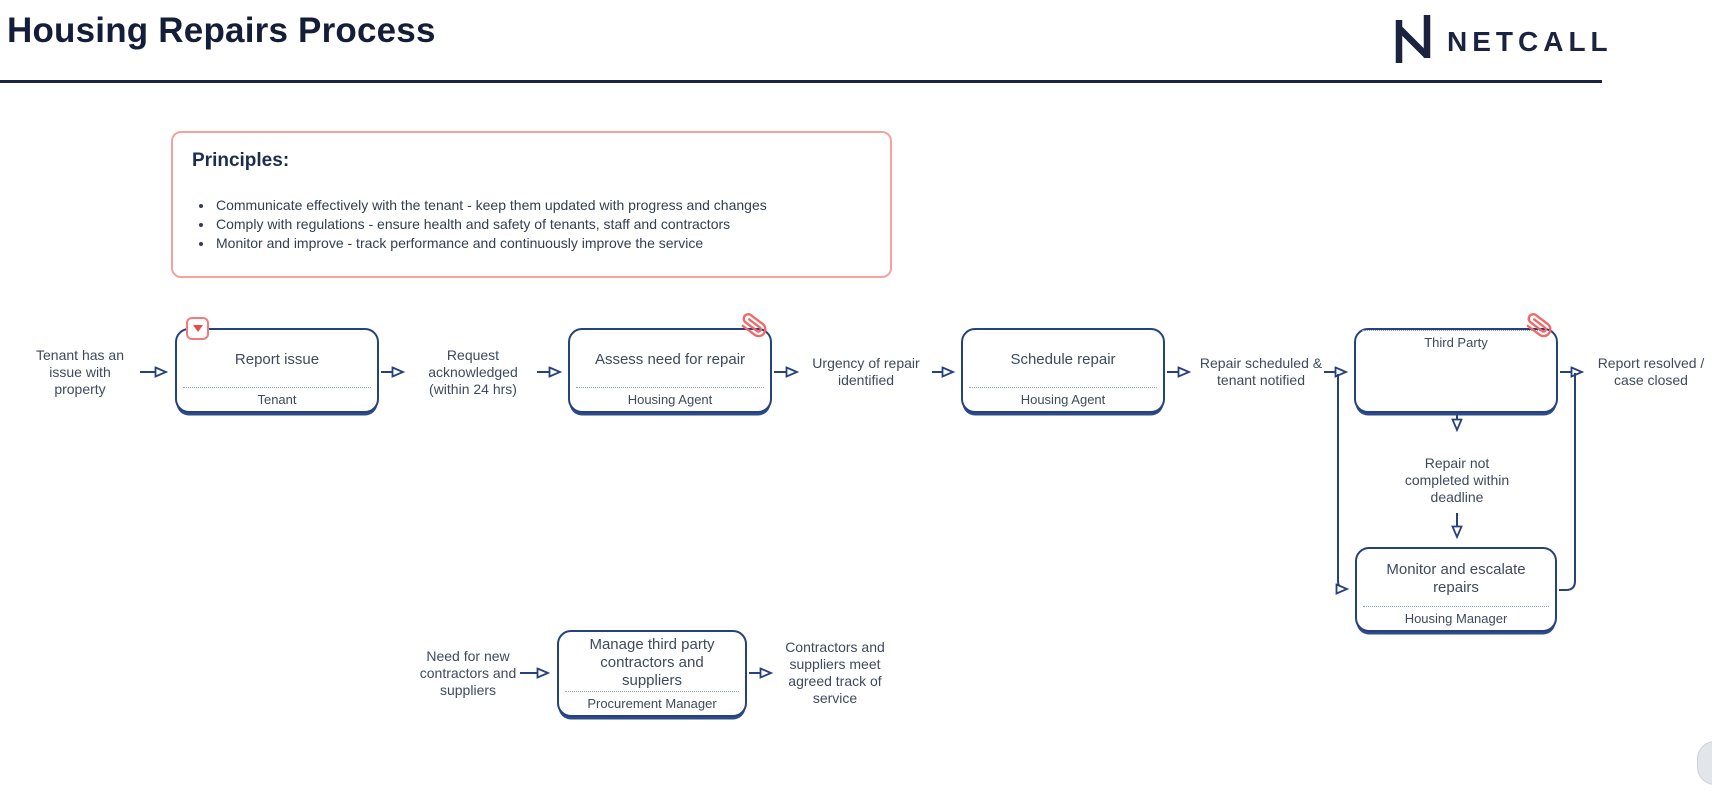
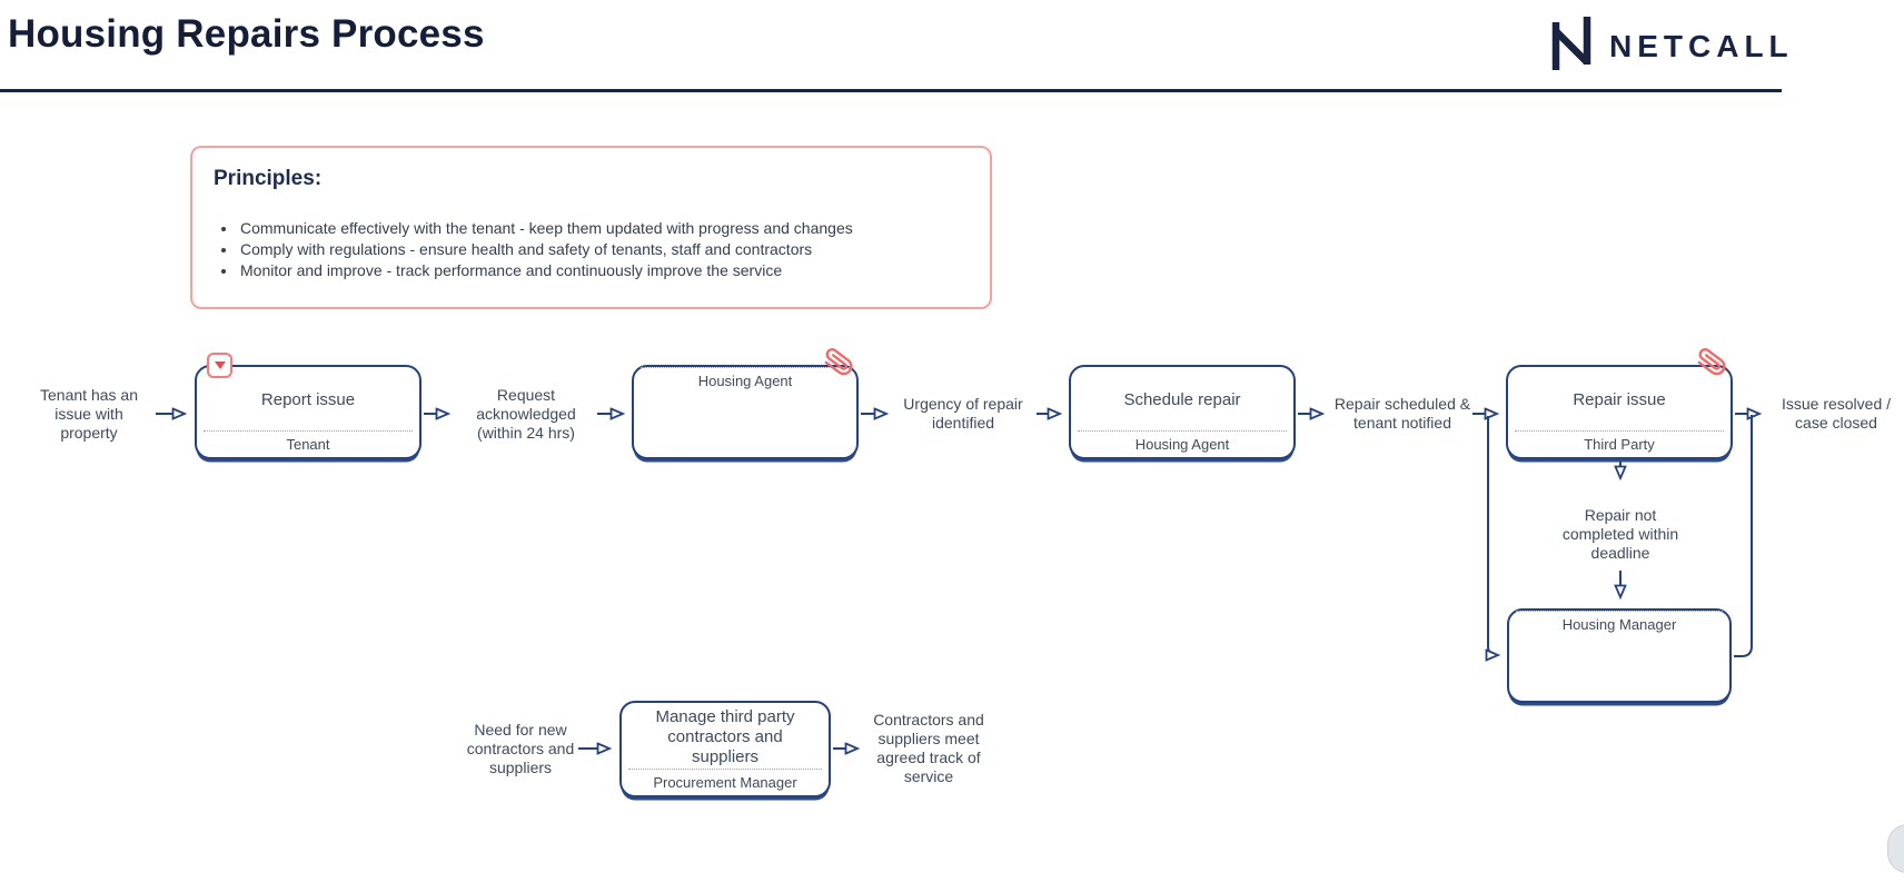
  Housing Repairs Process
  NETCALL
  Principles:
  Communicate effectively with the tenant - keep them updated with progress and changes
  Comply with regulations - ensure health and safety of tenants, staff and contractors
  Monitor and improve - track performance and continuously improve the service
  Tenant has an issue with property
  Request acknowledged (within 24 hrs)
  Urgency of repair identified
  Repair scheduled & tenant notified
- Report resolved / case closed
+ Issue resolved / case closed
  Repair not completed within deadline
  Need for new contractors and suppliers
  Contractors and suppliers meet agreed track of service
  Report issue
  Tenant
- Assess need for repair
  Housing Agent
  Schedule repair
  Housing Agent
+ Repair issue
  Third Party
- Monitor and escalate repairs
  Housing Manager
  Manage third party contractors and suppliers
  Procurement Manager
